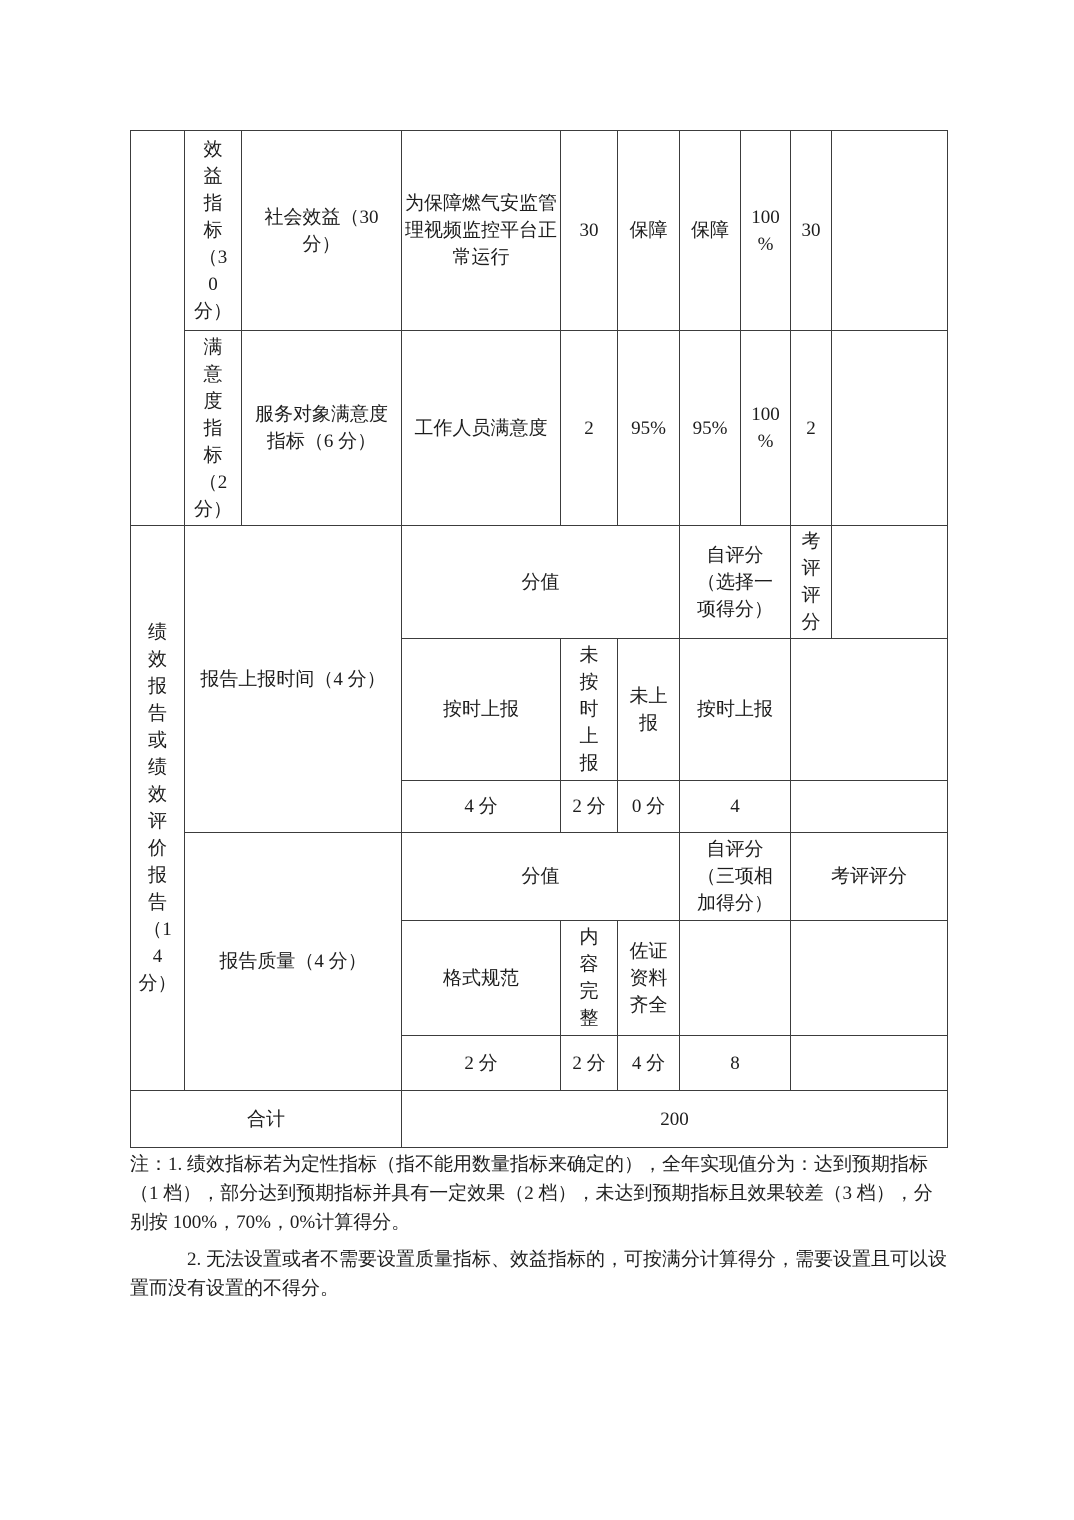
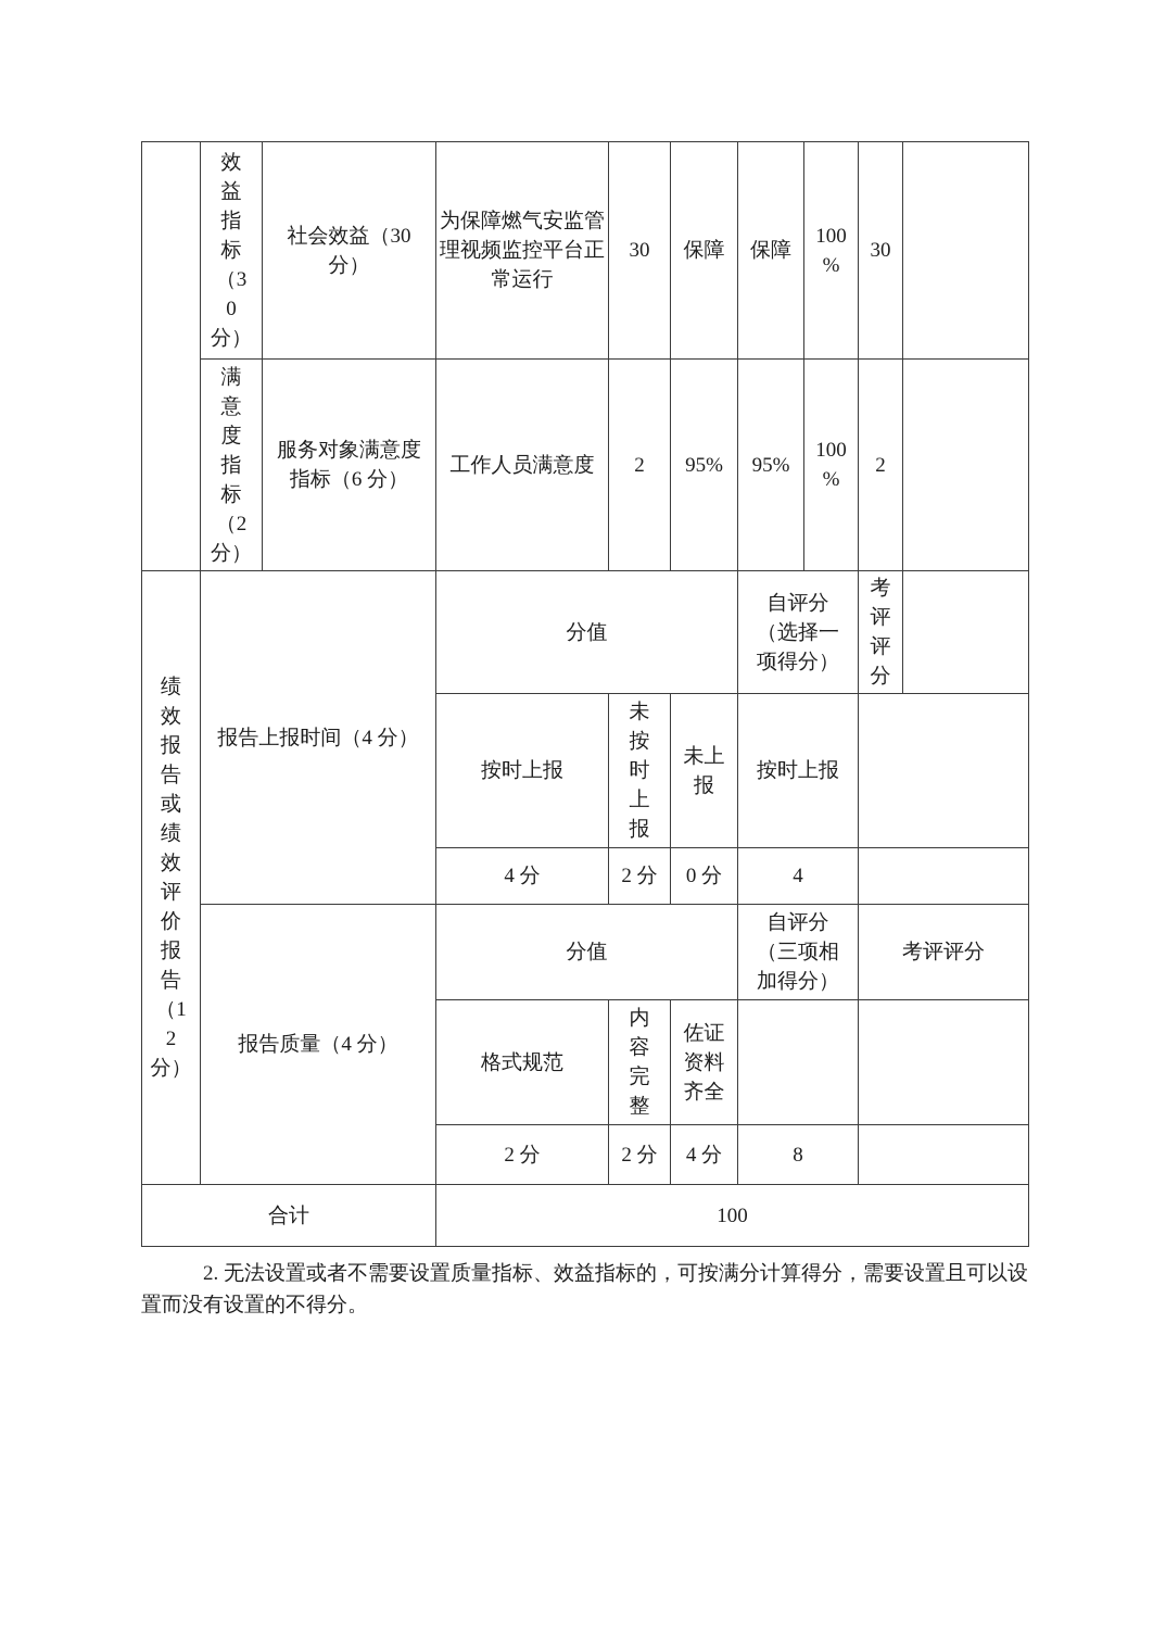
  	效 益 指 标 （3 0 分）	社会效益（30 分）	为保障燃气安监管 理视频监控平台正 常运行	30	保障	保障	100 %	30
  满 意 度 指 标 （2 分）	服务对象满意度 指标（6 分）	工作人员满意度	2	95%	95%	100 %	2
- 绩 效 报 告 或 绩 效 评 价 报 告 （1 4 分）	报告上报时间（4 分）	分值	自评分 （选择一 项得分）	考 评 评 分
+ 绩 效 报 告 或 绩 效 评 价 报 告 （1 2 分）	报告上报时间（4 分）	分值	自评分 （选择一 项得分）	考 评 评 分
  按时上报	未 按 时 上 报	未上 报	按时上报
  4 分	2 分	0 分	4
  报告质量（4 分）	分值	自评分 （三项相 加得分）	考评评分
  格式规范	内 容 完 整	佐证 资料 齐全
  2 分	2 分	4 分	8
- 合计	200
+ 合计	100
- 注：1. 绩效指标若为定性指标（指不能用数量指标来确定的），全年实现值分为：达到预期指标
- （1 档），部分达到预期指标并具有一定效果（2 档），未达到预期指标且效果较差（3 档），分
- 别按 100%，70%，0%计算得分。
  2. 无法设置或者不需要设置质量指标、效益指标的，可按满分计算得分，需要设置且可以设
  置而没有设置的不得分。
